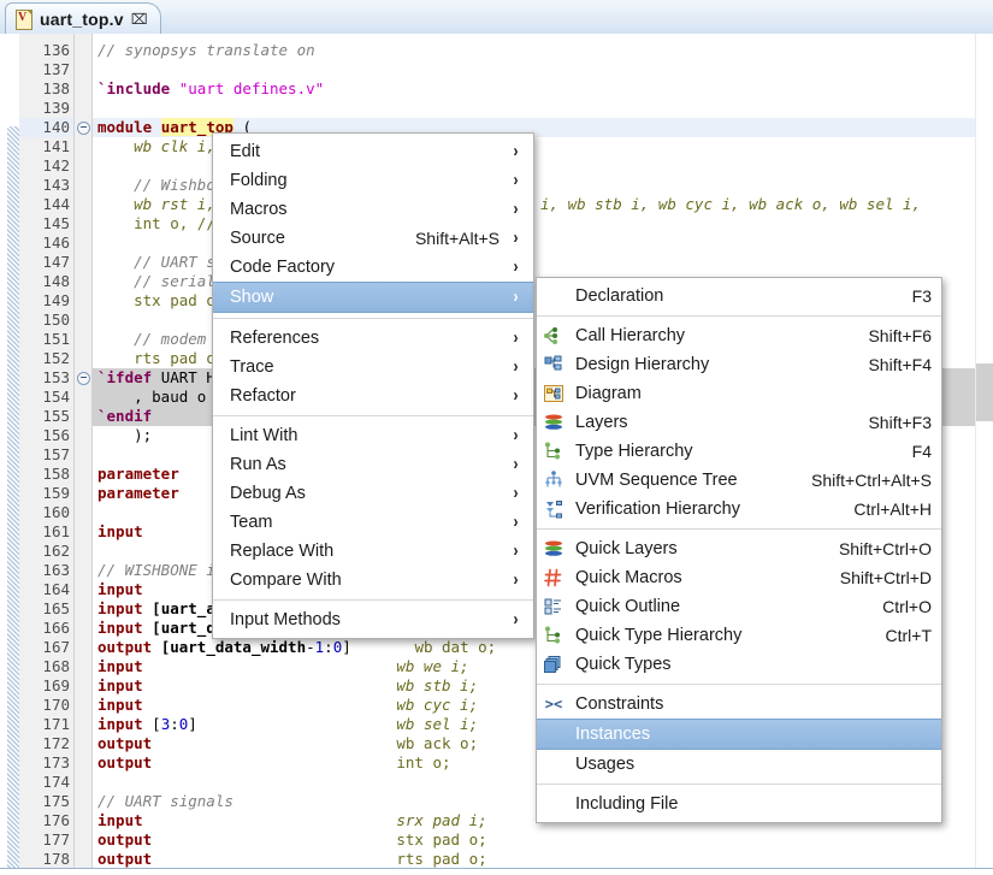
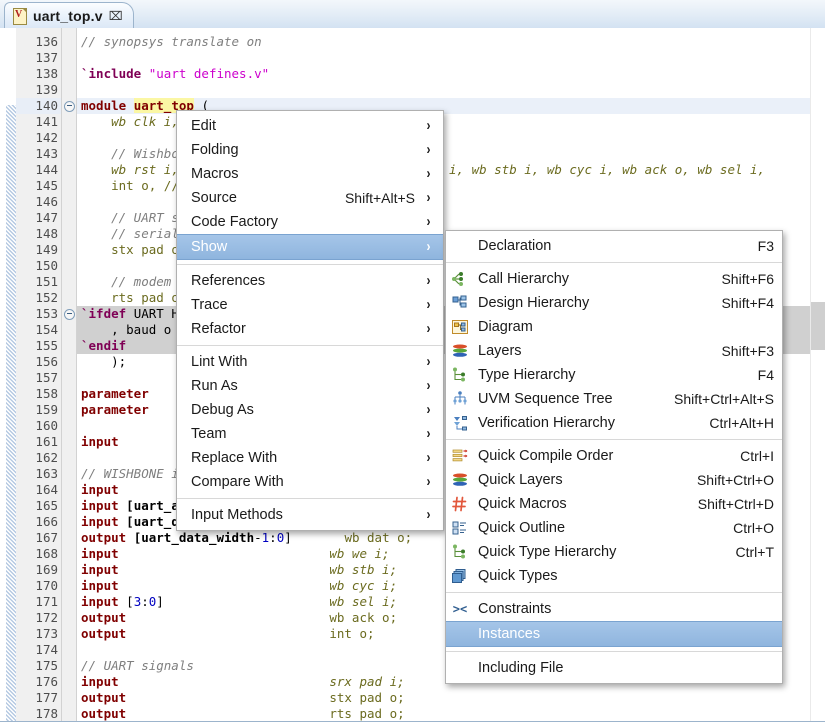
  V
  uart_top.v
  ⌧
  136
  137
  138
  139
  140
  141
  142
  143
  144
  145
  146
  147
  148
  149
  150
  151
  152
  153
  154
  155
  156
  157
  158
  159
  160
  161
  162
  163
  164
  165
  166
  167
  168
  169
  170
  171
  172
  173
  174
  175
  176
  177
  178
  // synopsys translate on
  `include "uart defines.v"
  module uart_top (
  wb clk i
  // Wishb
  wb rst i
  int o, /
  // seria
  stx pad
  // modem
  rts pad
  `ifdef UART
  , baud o
  `endif
  );
  parameter
  parameter
  input
  // WISHBONE
  input
  input [uart_
  output [uart_data_width-1:0] wb dat o;
  input wb we i;
  input wb stb i;
  input wb cyc i;
  input [3:0] wb sel i;
  output wb ack o;
  output int o;
  // UART signals
  input srx pad i;
  output stx pad o;
  output rts pad o;
  i, wb stb i, wb cyc i, wb ack o, wb sel i,
  Edit
  ›
  Folding
  ›
  Macros
  ›
  Source
  Shift+Alt+S
  ›
  Code Factory
  ›
  Show
  ›
  References
  ›
  Trace
  ›
  Refactor
  ›
  Lint With
  ›
  Run As
  ›
  Debug As
  ›
  Team
  ›
  Replace With
  ›
  Compare With
  ›
  Input Methods
  ›
  Declaration
  F3
  Call Hierarchy
  Shift+F6
  Design Hierarchy
  Shift+F4
  Diagram
  Layers
  Shift+F3
  Type Hierarchy
  F4
  UVM Sequence Tree
  Shift+Ctrl+Alt+S
  Verification Hierarchy
  Ctrl+Alt+H
+ Quick Compile Order
+ Ctrl+I
  Quick Layers
  Shift+Ctrl+O
  Quick Macros
  Shift+Ctrl+D
  Quick Outline
  Ctrl+O
  Quick Type Hierarchy
  Ctrl+T
  Quick Types
  ><
  Constraints
  Instances
- Usages
  Including File
